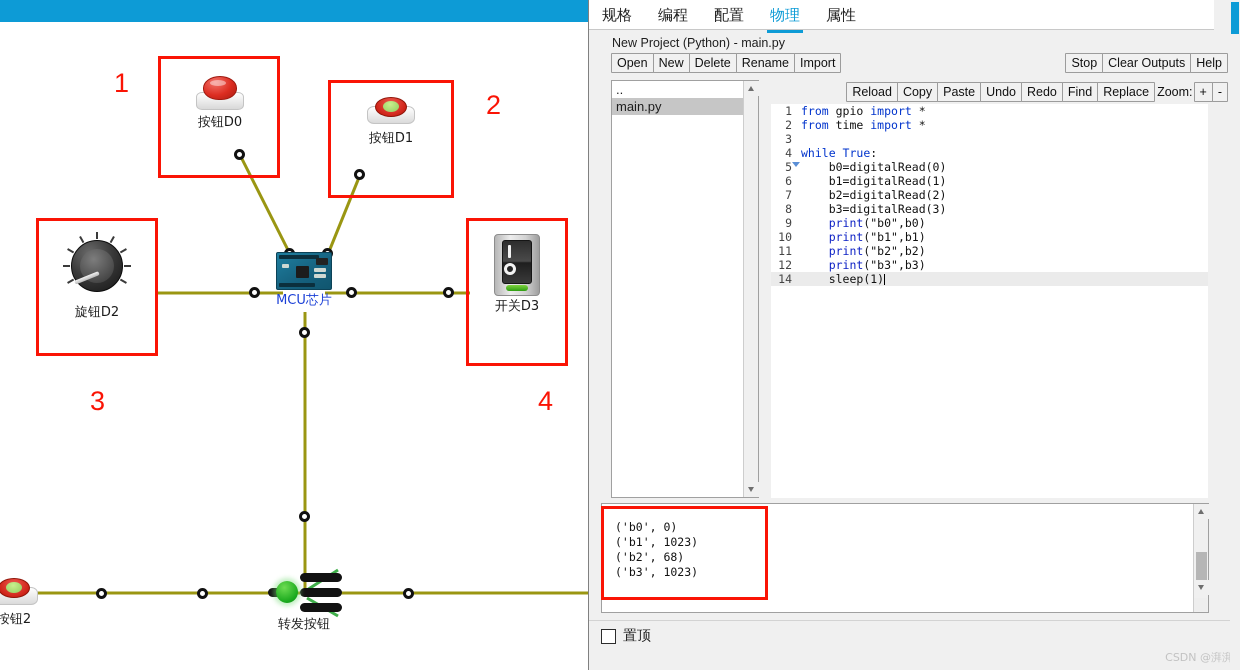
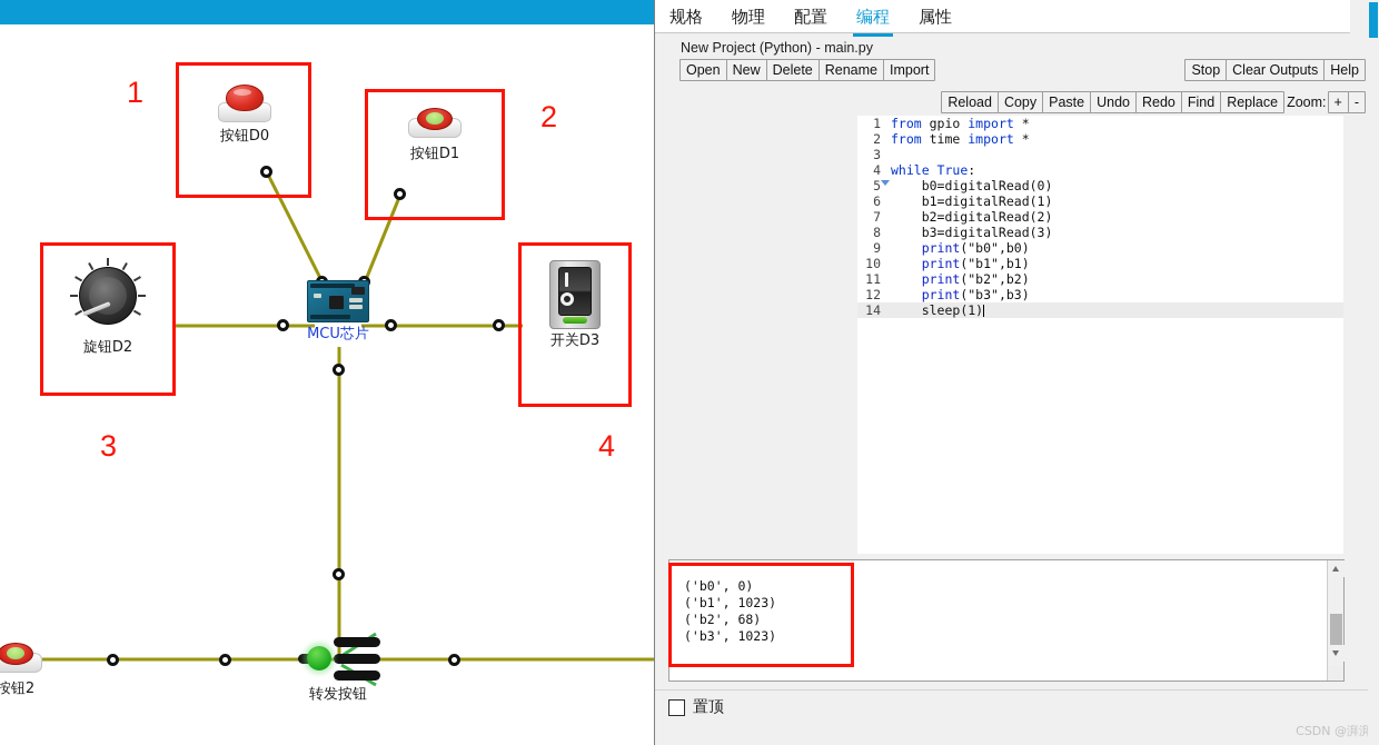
  1
  按钮D0
  2
  按钮D1
  3
  旋钮D2
  4
  开关D3
  MCU芯片
  转发按钮
  按钮2
  规格
- 编程
+ 物理
  配置
- 物理
+ 编程
  属性
  New Project (Python) - main.py
  Open New Delete Rename Import
  Stop Clear Outputs Help
  Reload Copy Paste Undo Redo Find Replace Zoom: + -
- ..
- main.py
  1 from gpio import *
  2 from time import *
  3
  4 while True:
  5 b0=digitalRead(0)
  6 b1=digitalRead(1)
  7 b2=digitalRead(2)
  8 b3=digitalRead(3)
  9 print("b0",b0)
  10 print("b1",b1)
  11 print("b2",b2)
  12 print("b3",b3)
  14 sleep(1)
  ('b0', 0)
  ('b1', 1023)
  ('b2', 68)
  ('b3', 1023)
  置顶
  CSDN @湃湃
